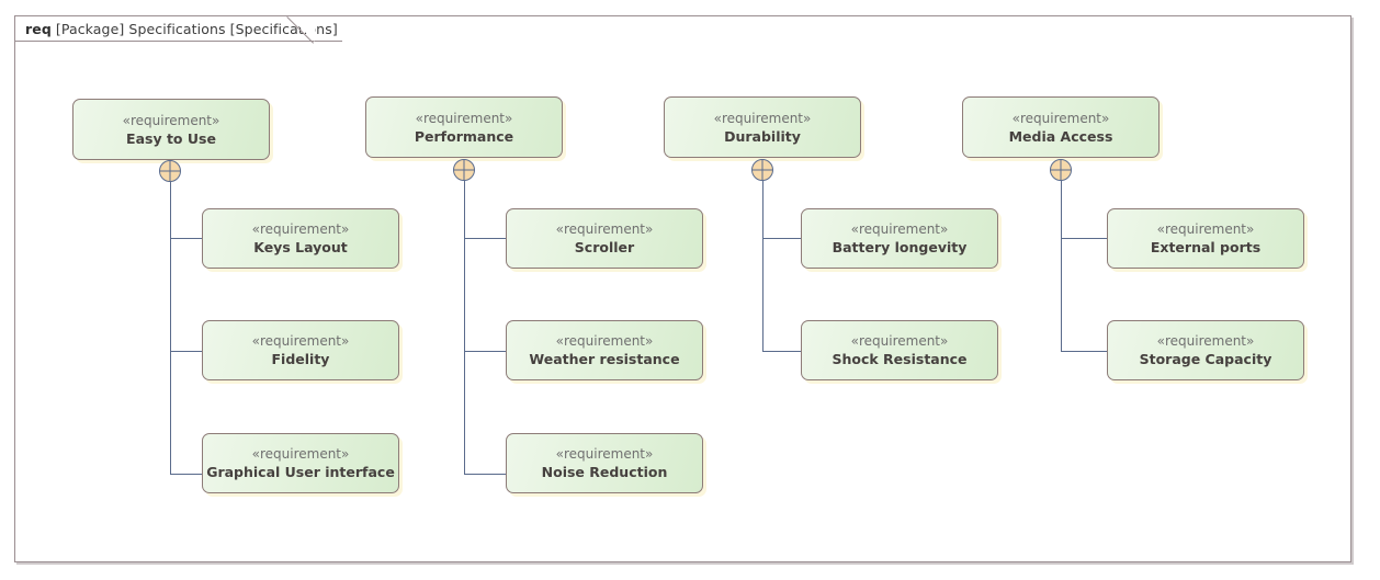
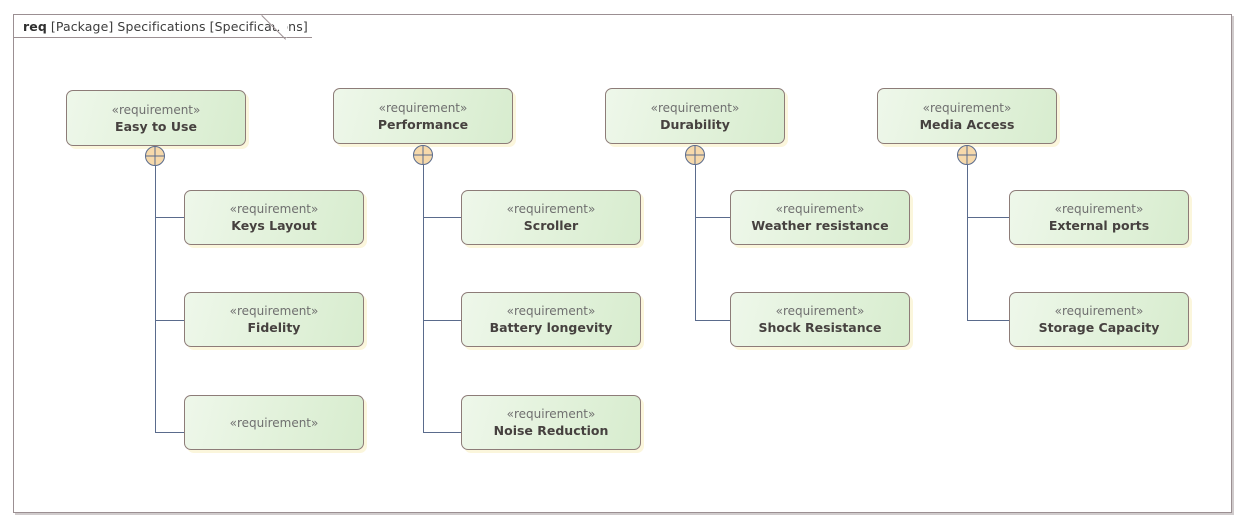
  req
  [Package] Specifications [Specificns]
  «requirement»
  Easy to Use
  «requirement»
  Keys Layout
  «requirement»
  Fidelity
  «requirement»
- Graphical User interface
  «requirement»
  Performance
  «requirement»
  Scroller
  «requirement»
- Weather resistance
+ Battery longevity
  «requirement»
  Noise Reduction
  «requirement»
  Durability
  «requirement»
- Battery longevity
+ Weather resistance
  «requirement»
  Shock Resistance
  «requirement»
  Media Access
  «requirement»
  External ports
  «requirement»
  Storage Capacity
